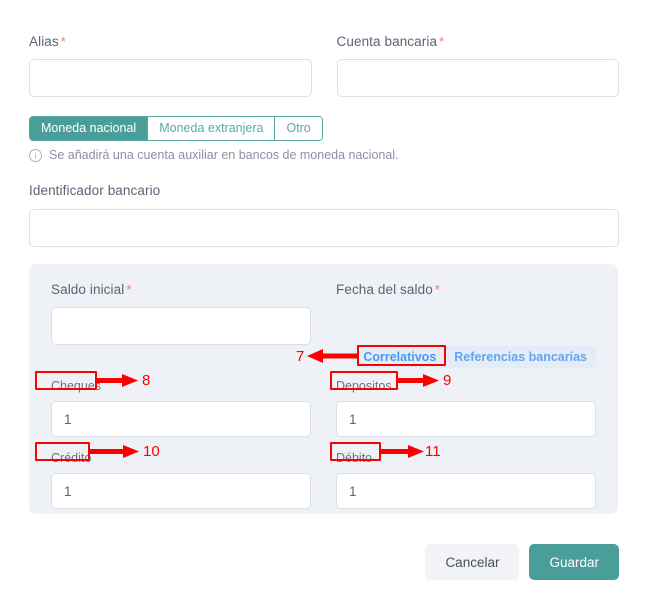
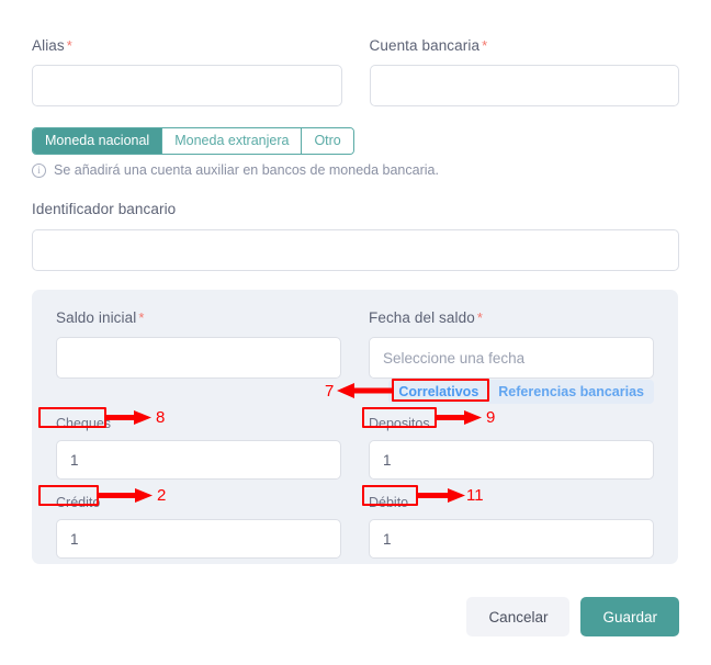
  Alias *
  Cuenta bancaria *
  Moneda nacional
  Moneda extranjera
  Otro
  i
- Se añadirá una cuenta auxiliar en bancos de moneda nacional.
+ Se añadirá una cuenta auxiliar en bancos de moneda bancaria.
  Identificador bancario
  Saldo inicial *
  Fecha del saldo *
+ Seleccione una fecha
  Correlativos
  Referencias bancarias
  Cheques
  1
  Depositos
  1
  Crédito
  1
  Débito
  1
  Cancelar
  Guardar
  7
  8
  9
- 10
+ 2
  11
